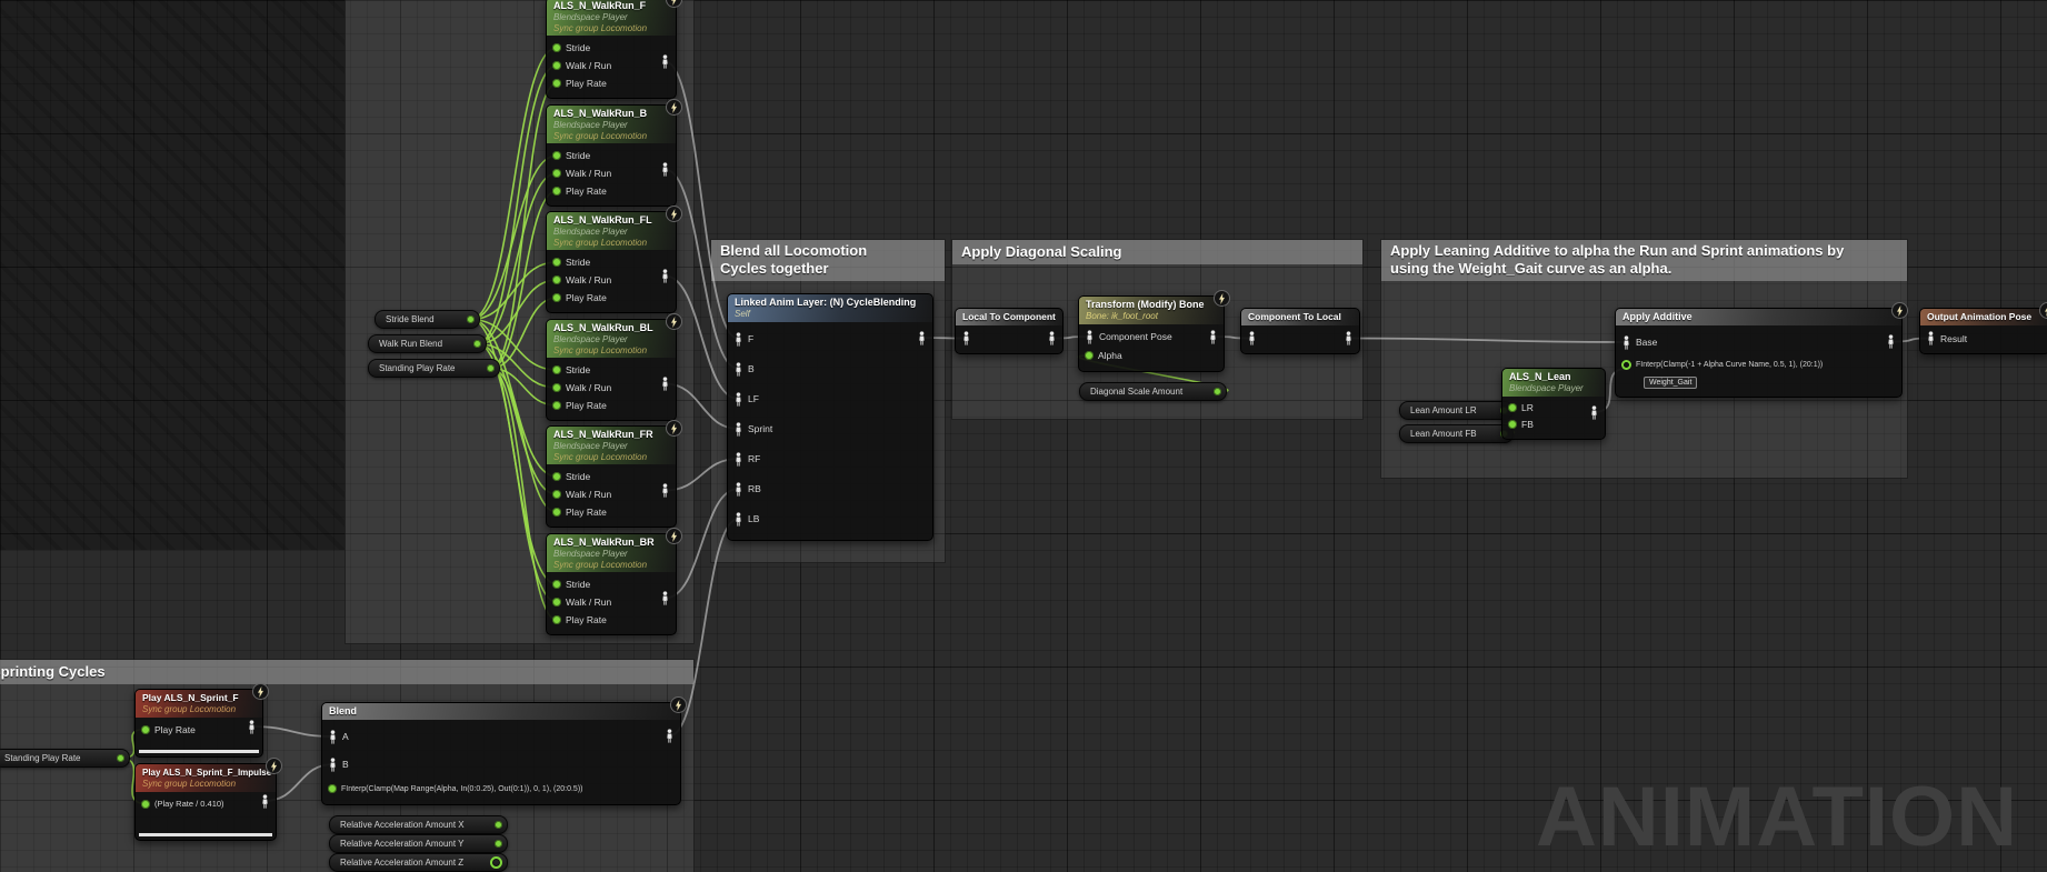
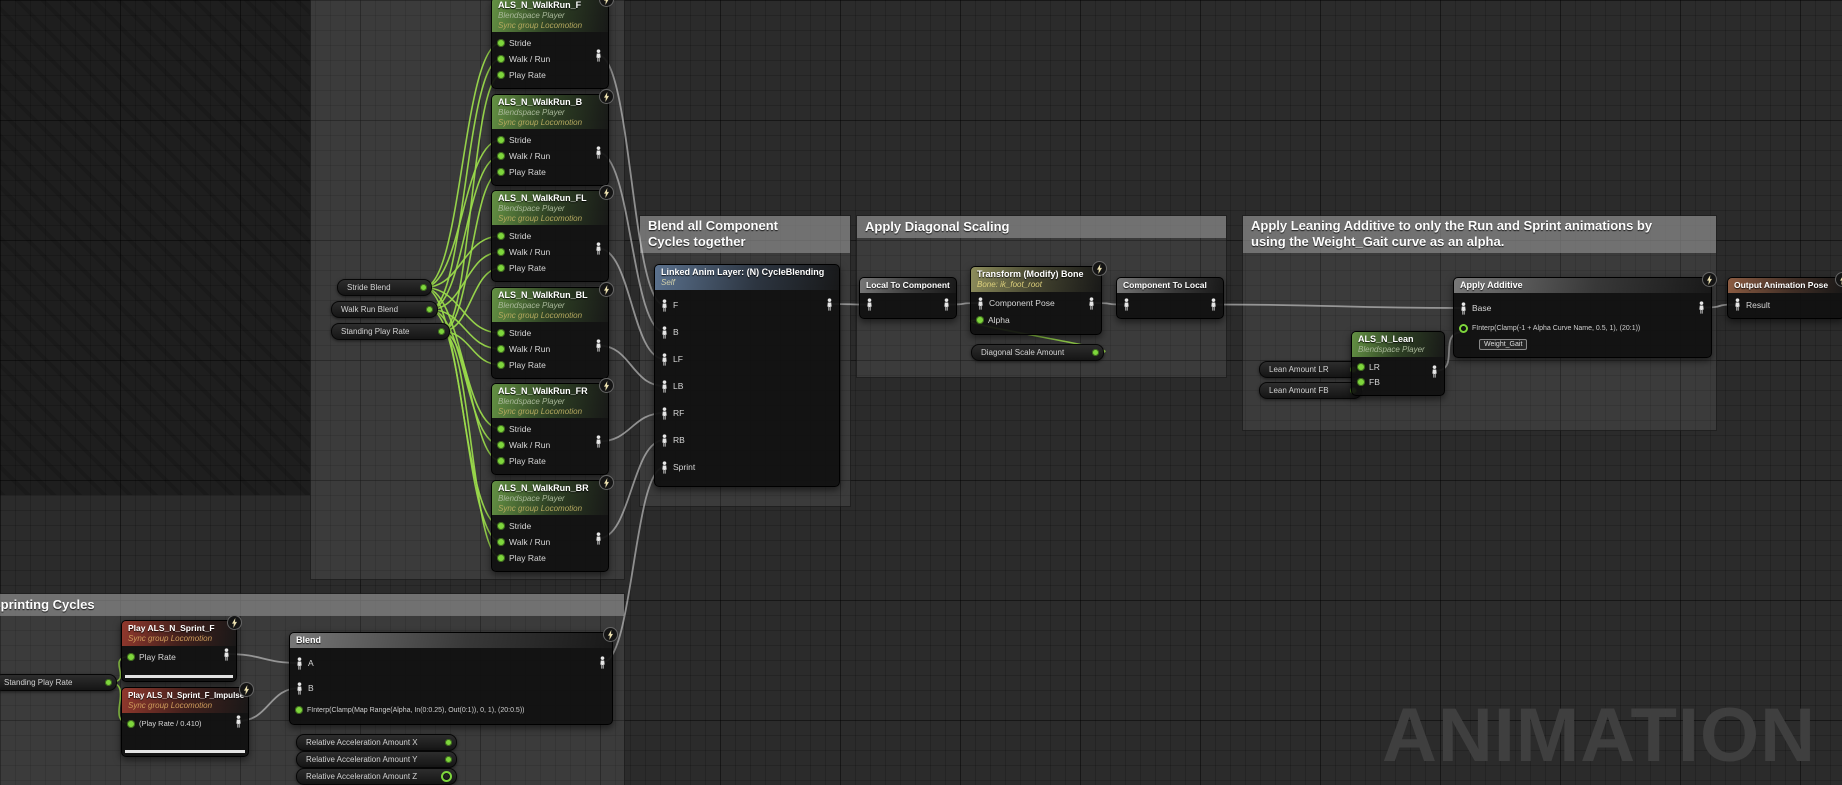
- Blend all Locomotion Cycles together
+ Blend all Component Cycles together
  Apply Diagonal Scaling
- Apply Leaning Additive to alpha the Run and Sprint animations by using the Weight_Gait curve as an alpha.
+ Apply Leaning Additive to only the Run and Sprint animations by using the Weight_Gait curve as an alpha.
  printing Cycles
  ANIMATION
  Stride Blend
  Walk Run Blend
  Standing Play Rate
  Diagonal Scale Amount
  Lean Amount LR
  Lean Amount FB
  Standing Play Rate
  Relative Acceleration Amount X
  Relative Acceleration Amount Y
  Relative Acceleration Amount Z
  ALS_N_WalkRun_F
  Blendspace Player
  Sync group Locomotion
  Stride
  Walk / Run
  Play Rate
  ALS_N_WalkRun_B
  Blendspace Player
  Sync group Locomotion
  Stride
  Walk / Run
  Play Rate
  ALS_N_WalkRun_FL
  Blendspace Player
  Sync group Locomotion
  Stride
  Walk / Run
  Play Rate
  ALS_N_WalkRun_BL
  Blendspace Player
  Sync group Locomotion
  Stride
  Walk / Run
  Play Rate
  ALS_N_WalkRun_FR
  Blendspace Player
  Sync group Locomotion
  Stride
  Walk / Run
  Play Rate
  ALS_N_WalkRun_BR
  Blendspace Player
  Sync group Locomotion
  Stride
  Walk / Run
  Play Rate
  Linked Anim Layer: (N) CycleBlending
  Self
  F
  B
  LF
- Sprint
+ LB
  RF
  RB
- LB
+ Sprint
  Local To Component
  Transform (Modify) Bone
  Bone: ik_foot_root
  Component Pose
  Alpha
  Component To Local
  Apply Additive
  Base
  ALS_N_Lean
  Blendspace Player
  LR
  FB
  Output Animation Pose
  Result
  Play ALS_N_Sprint_F
  Sync group Locomotion
  Play Rate
  Play ALS_N_Sprint_F_Impuls
  Sync group Locomotion
  (Play Rate / 0.410)
  Blend
  A
  B
